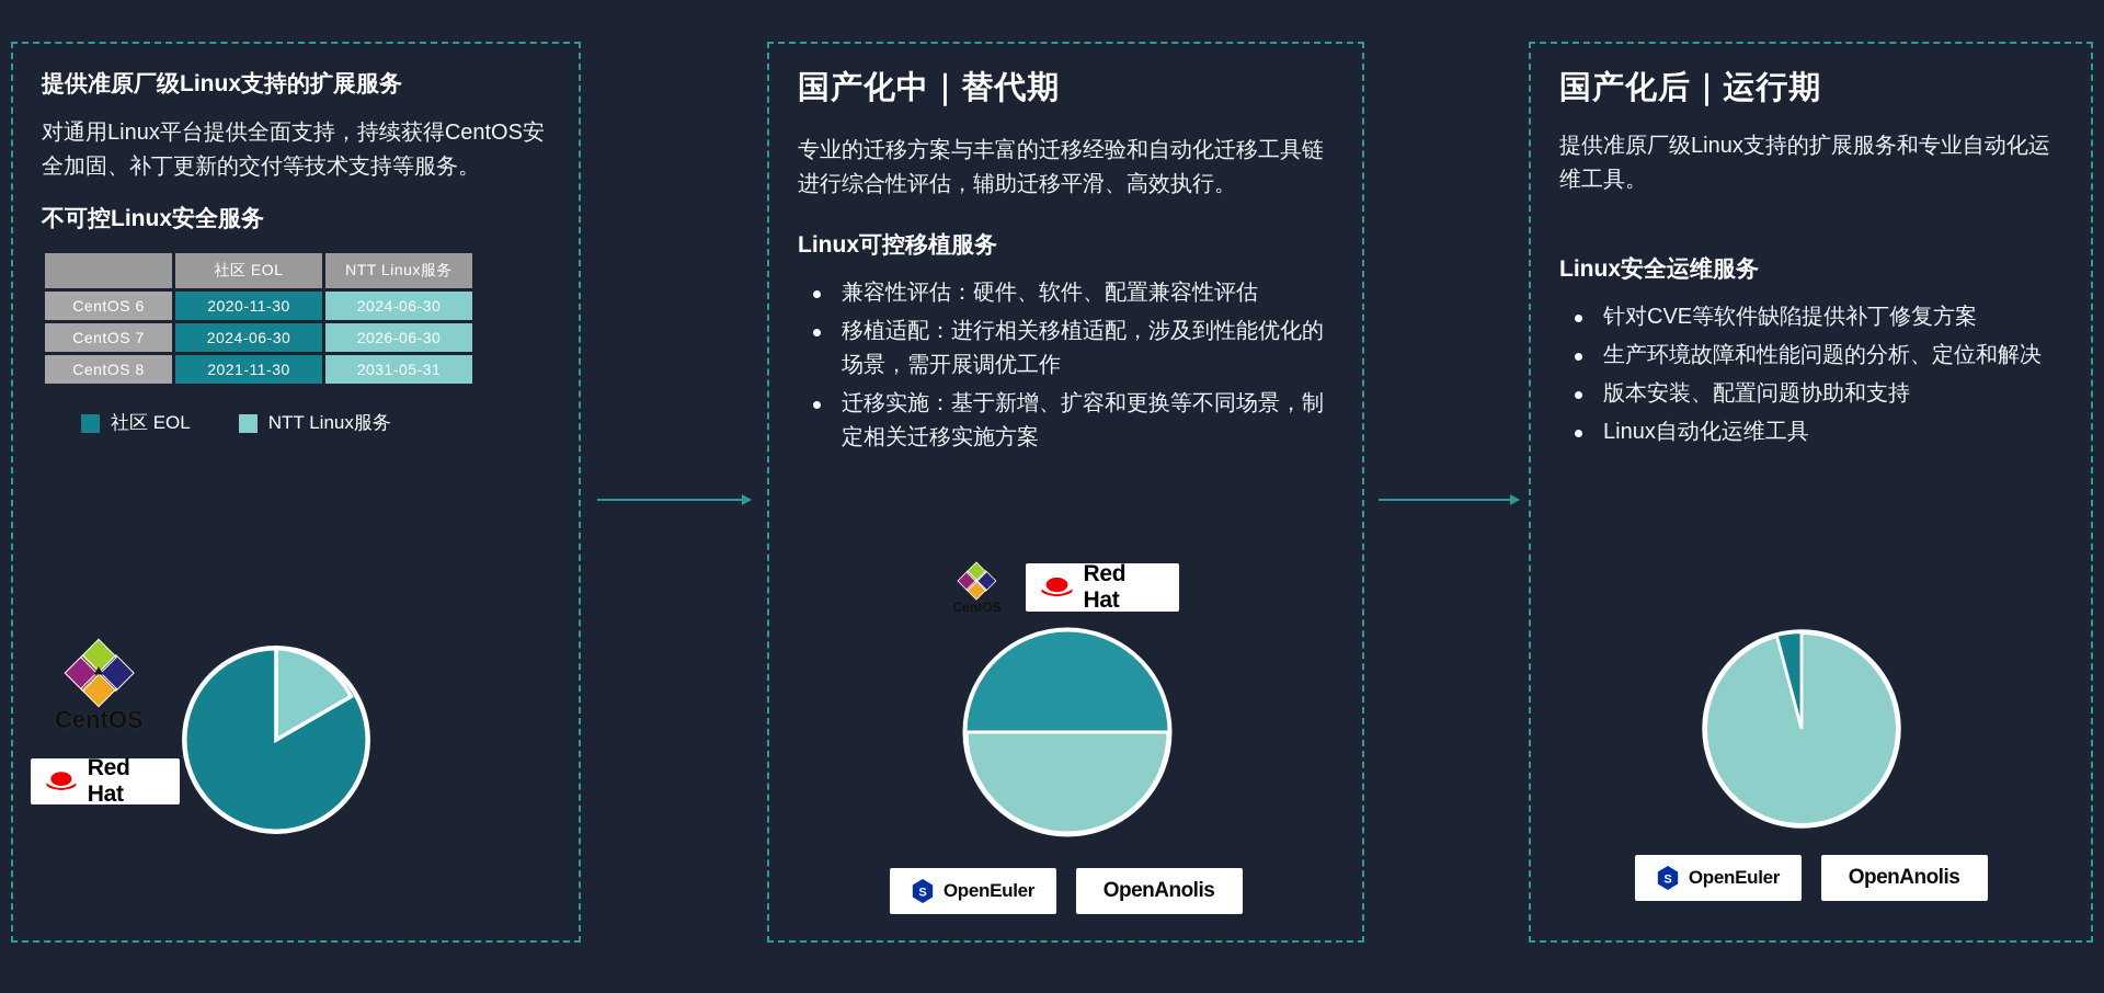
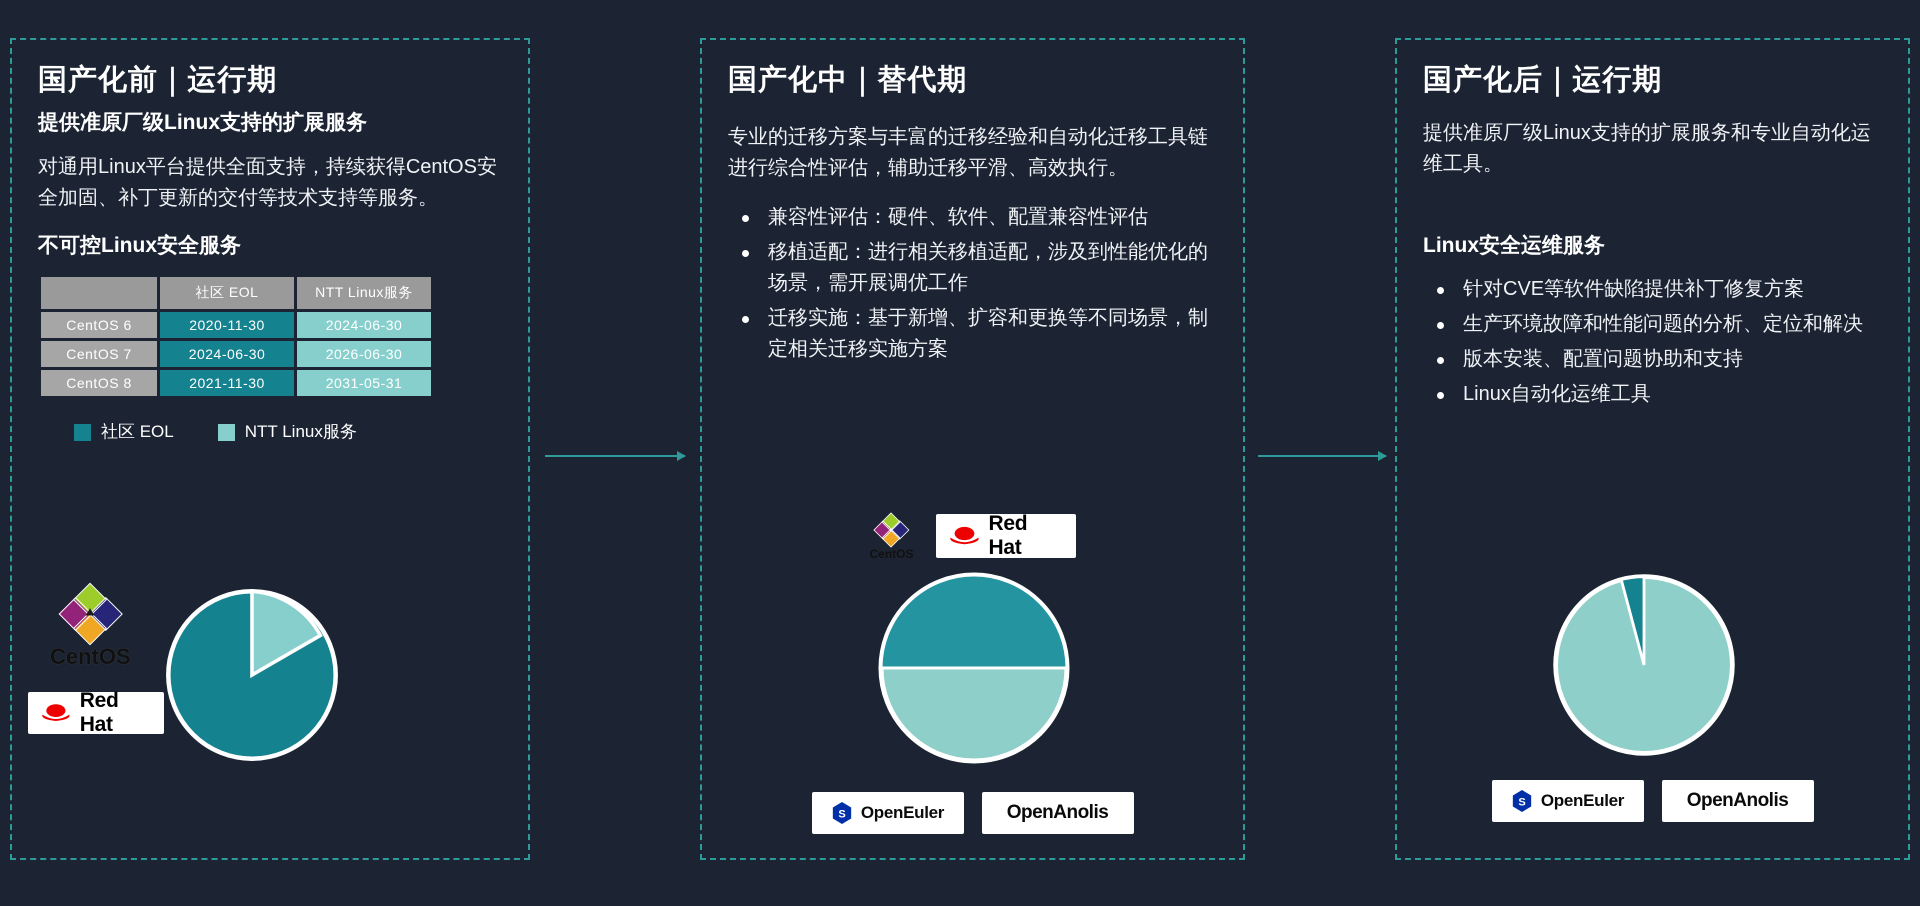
+ 国产化前｜运行期
  提供准原厂级Linux支持的扩展服务
  对通用Linux平台提供全面支持，持续获得CentOS安全加固、补丁更新的交付等技术支持等服务。
  不可控Linux安全服务
  	社区 EOL	NTT Linux服务
  CentOS 6	2020-11-30	2024-06-30
  CentOS 7	2024-06-30	2026-06-30
  CentOS 8	2021-11-30	2031-05-31
  社区 EOL
  NTT Linux服务
  CentOS
  Red Hat
  国产化中｜替代期
  专业的迁移方案与丰富的迁移经验和自动化迁移工具链进行综合性评估，辅助迁移平滑、高效执行。
- Linux可控移植服务
  兼容性评估：硬件、软件、配置兼容性评估
  移植适配：进行相关移植适配，涉及到性能优化的场景，需开展调优工作
  迁移实施：基于新增、扩容和更换等不同场景，制定相关迁移实施方案
  CentOS
  Red Hat
  S
  OpenEuler
  OpenAnolis
  国产化后｜运行期
  提供准原厂级Linux支持的扩展服务和专业自动化运维工具。
  Linux安全运维服务
  针对CVE等软件缺陷提供补丁修复方案
  生产环境故障和性能问题的分析、定位和解决
  版本安装、配置问题协助和支持
  Linux自动化运维工具
  S
  OpenEuler
  OpenAnolis
